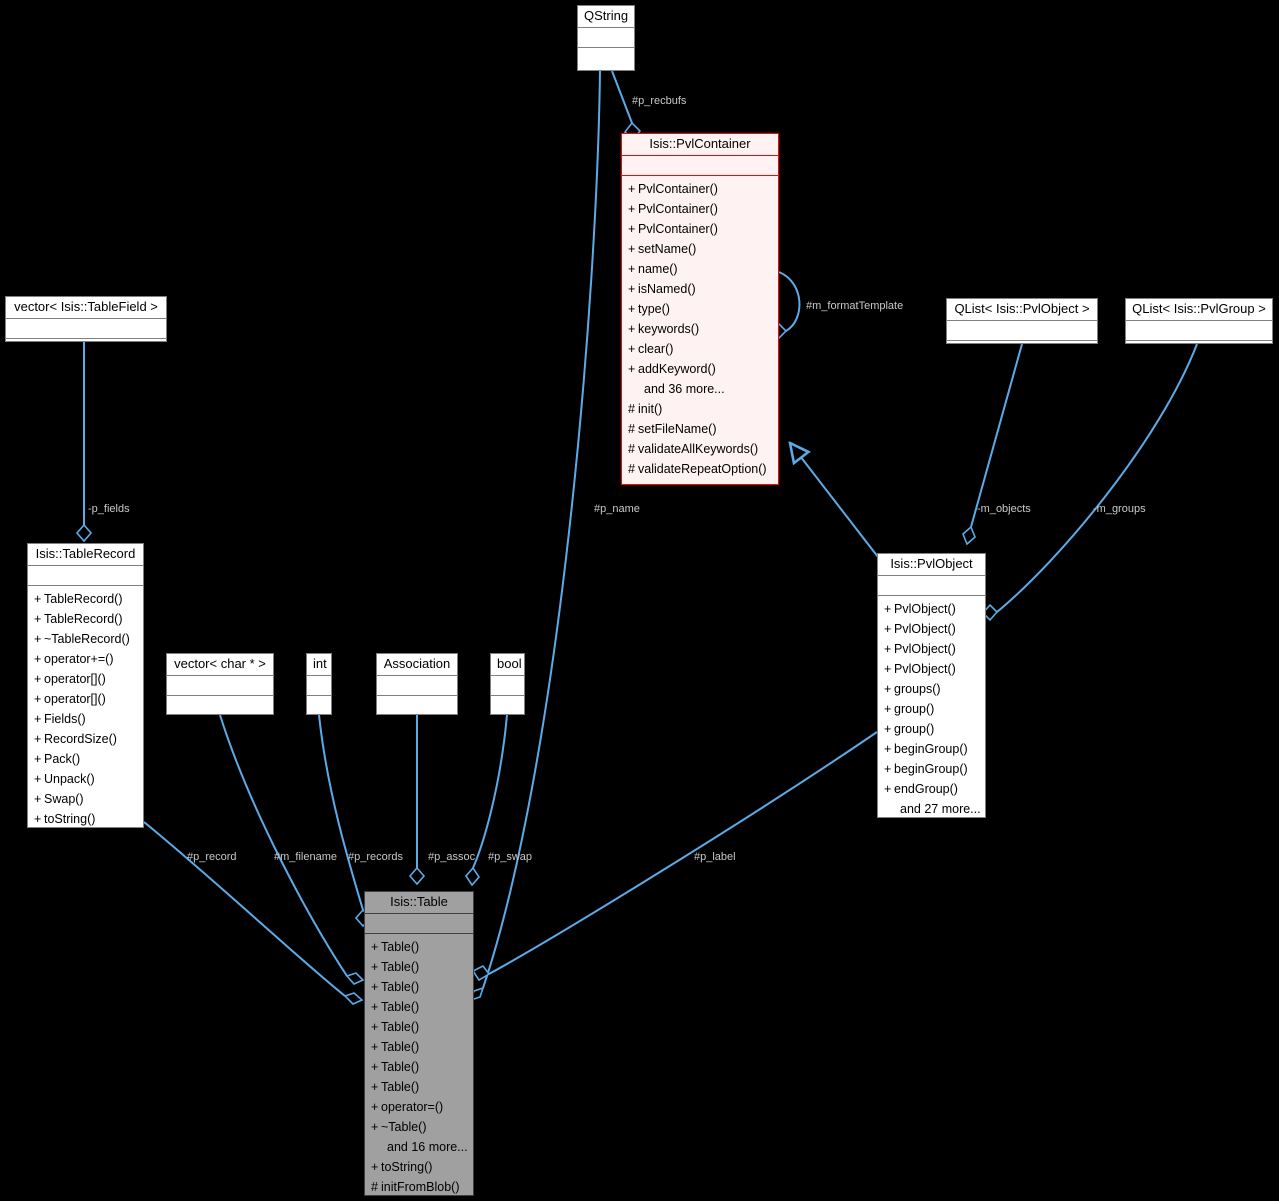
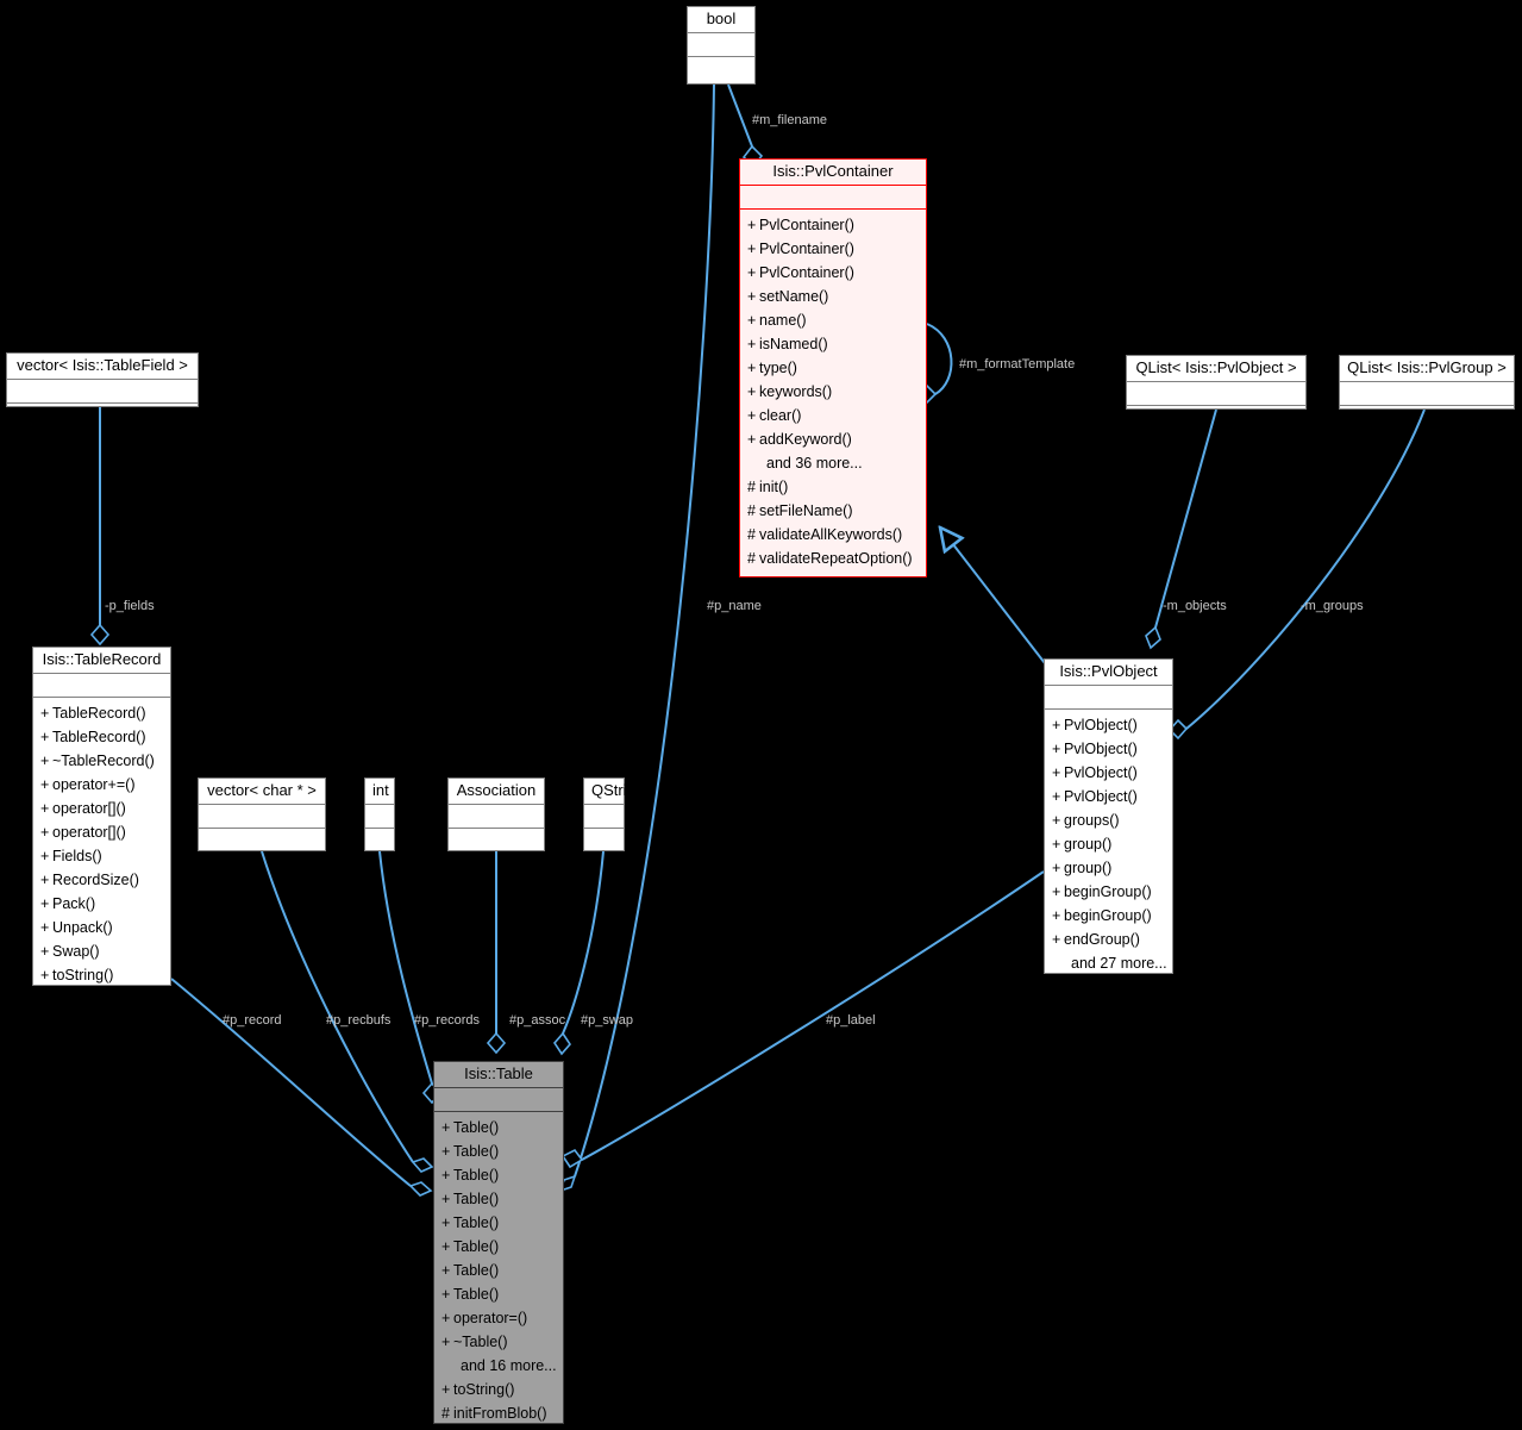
- QString
+ bool
  Isis::PvlContainer
  + PvlContainer()
  + PvlContainer()
  + PvlContainer()
  + setName()
  + name()
  + isNamed()
  + type()
  + keywords()
  + clear()
  + addKeyword()
  and 36 more...
  # init()
  # setFileName()
  # validateAllKeywords()
  # validateRepeatOption()
  vector< Isis::TableField >
  QList< Isis::PvlObject >
  QList< Isis::PvlGroup >
  Isis::TableRecord
  + TableRecord()
  + TableRecord()
  + ~TableRecord()
  + operator+=()
  + operator[]()
  + operator[]()
  + Fields()
  + RecordSize()
  + Pack()
  + Unpack()
  + Swap()
  + toString()
  Isis::PvlObject
  + PvlObject()
  + PvlObject()
  + PvlObject()
  + PvlObject()
  + groups()
  + group()
  + group()
  + beginGroup()
  + beginGroup()
  + endGroup()
  and 27 more...
  vector< char * >
  int
  Association
- bool
+ QString
  Isis::Table
  + Table()
  + Table()
  + Table()
  + Table()
  + Table()
  + Table()
  + Table()
  + Table()
  + operator=()
  + ~Table()
  and 16 more...
  + toString()
  # initFromBlob()
- #p_recbufs
+ #m_filename
  #m_formatTemplate
  -p_fields
  #p_name
  -m_objects
  -m_groups
  #p_record
- #m_filename
+ #p_recbufs
  #p_records
  #p_assoc
  #p_swap
  #p_label
